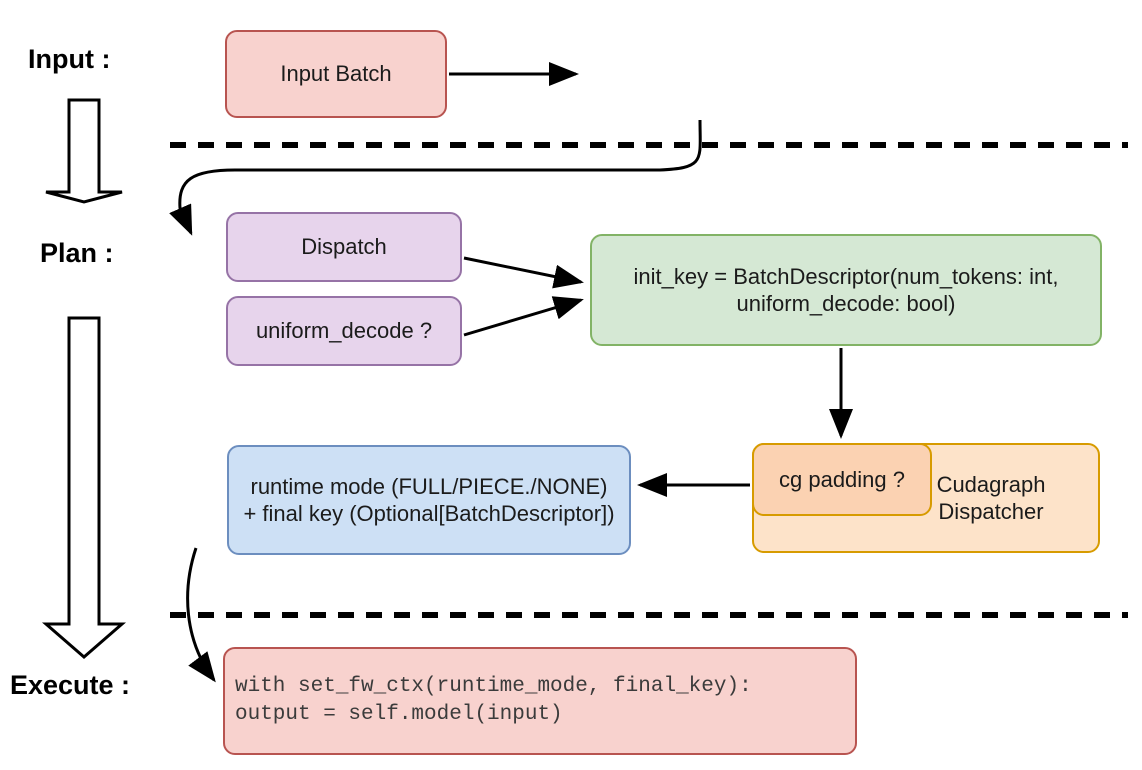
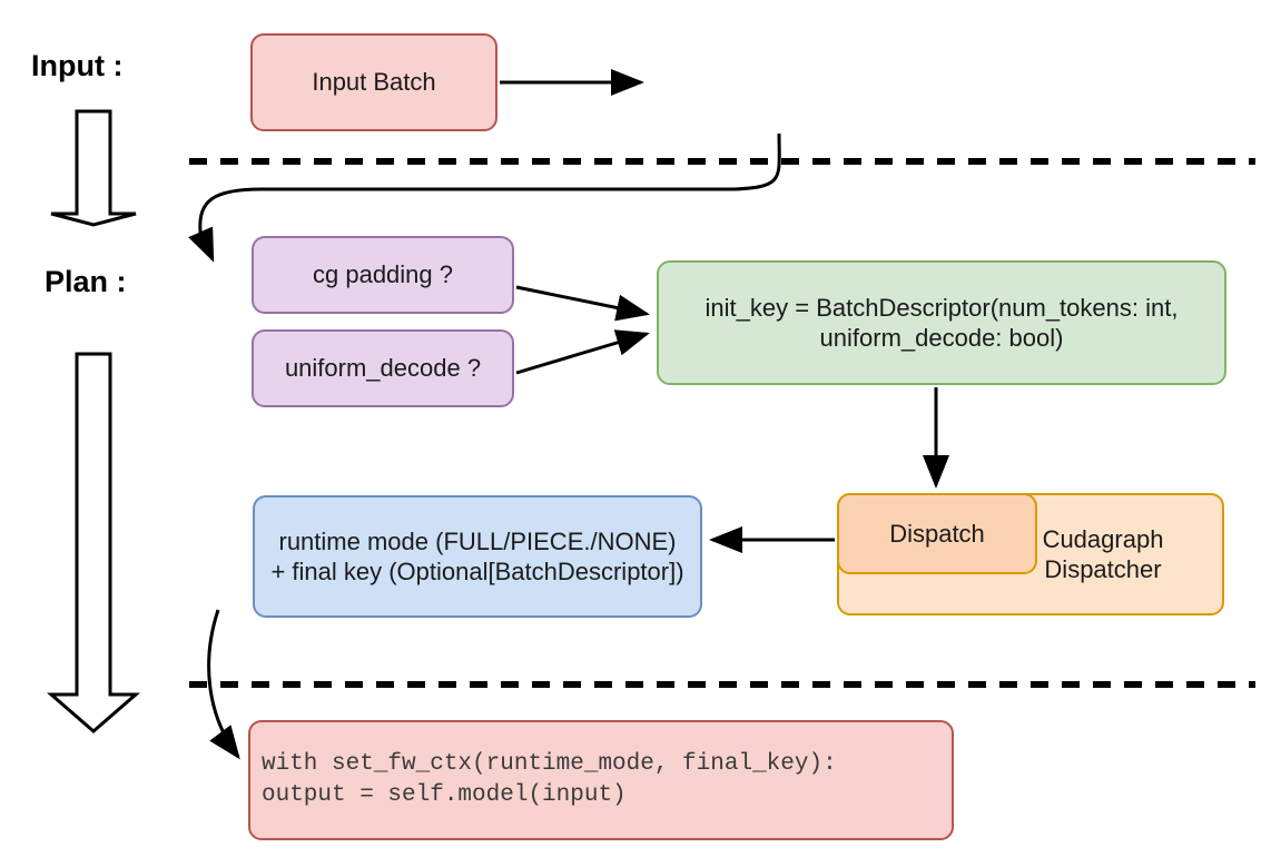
  Input :
  Plan :
- Execute :
  Input Batch
- Dispatch
+ cg padding ?
  uniform_decode ?
  init_key = BatchDescriptor(num_tokens: int,
  uniform_decode: bool)
  Cudagraph
  Dispatcher
- cg padding ?
+ Dispatch
  runtime mode (FULL/PIECE./NONE)
  + final key (Optional[BatchDescriptor])
  with set_fw_ctx(runtime_mode, final_key):
  output = self.model(input)
